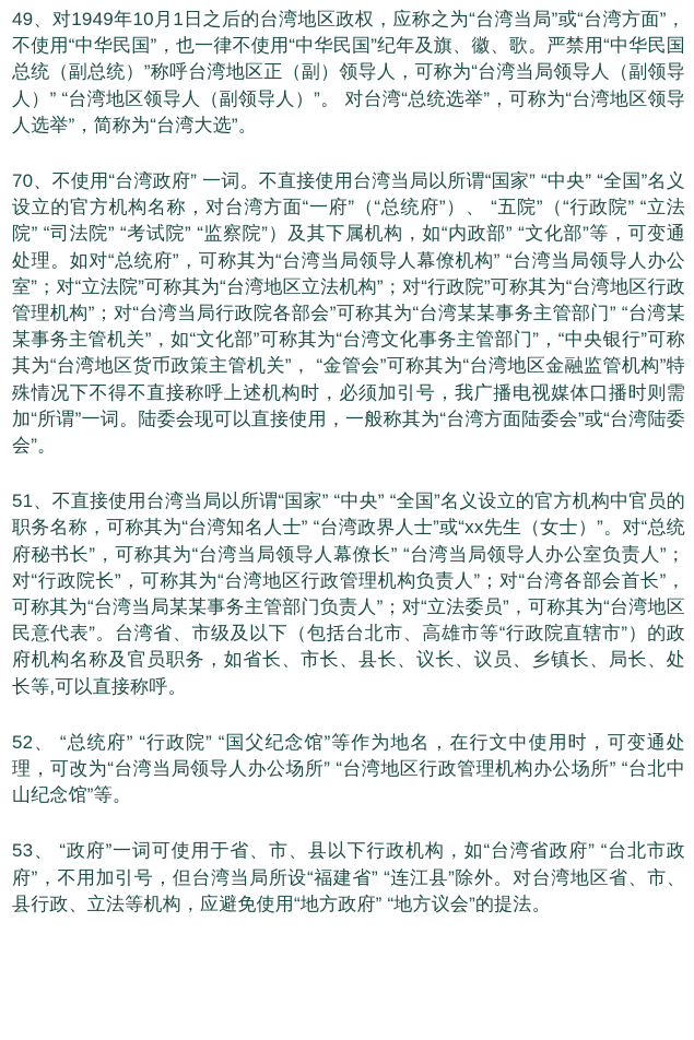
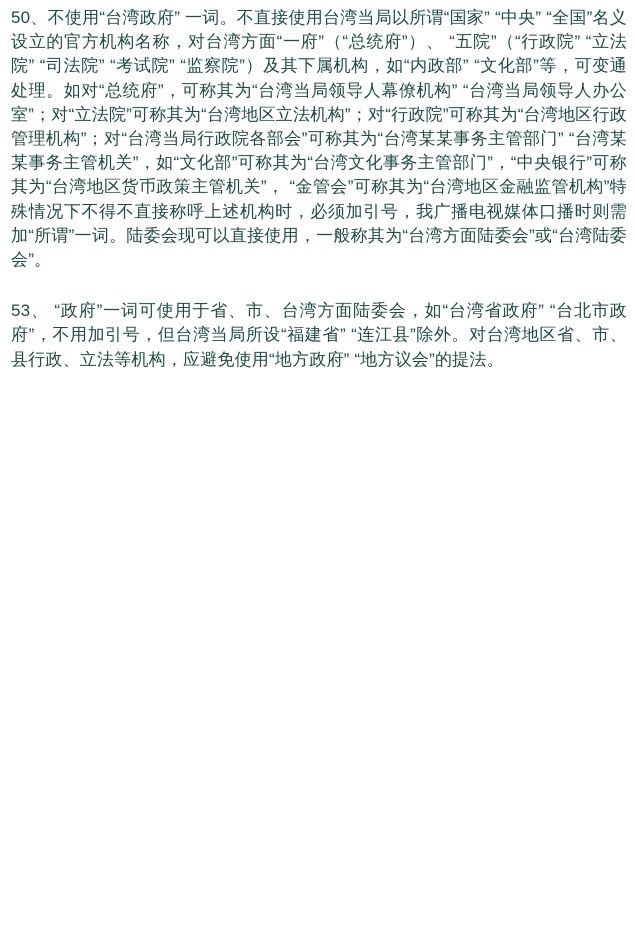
- 49、对1949年10月1日之后的台湾地区政权，应称之为“台湾当局”或“台湾方面”，不使用“中华民国”，也一律不使用“中华民国”纪年及旗、徽、歌。严禁用“中华民国总统（副总统）”称呼台湾地区正（副）领导人，可称为“台湾当局领导人（副领导人）” “台湾地区领导人（副领导人）”。 对台湾“总统选举”，可称为“台湾地区领导人选举”，简称为“台湾大选”。
- 70、不使用“台湾政府” 一词。不直接使用台湾当局以所谓“国家” “中央” “全国”名义设立的官方机构名称，对台湾方面“一府”（“总统府”）、 “五院”（“行政院” “立法院” “司法院” “考试院” “监察院”）及其下属机构，如“内政部” “文化部”等，可变通处理。如对“总统府”，可称其为“台湾当局领导人幕僚机构” “台湾当局领导人办公室”；对“立法院”可称其为“台湾地区立法机构”；对“行政院”可称其为“台湾地区行政管理机构”；对“台湾当局行政院各部会”可称其为“台湾某某事务主管部门” “台湾某某事务主管机关”，如“文化部”可称其为“台湾文化事务主管部门”，“中央银行”可称其为“台湾地区货币政策主管机关”， “金管会”可称其为“台湾地区金融监管机构”特殊情况下不得不直接称呼上述机构时，必须加引号，我广播电视媒体口播时则需加“所谓”一词。陆委会现可以直接使用，一般称其为“台湾方面陆委会”或“台湾陆委会”。
+ 50、不使用“台湾政府” 一词。不直接使用台湾当局以所谓“国家” “中央” “全国”名义设立的官方机构名称，对台湾方面“一府”（“总统府”）、 “五院”（“行政院” “立法院” “司法院” “考试院” “监察院”）及其下属机构，如“内政部” “文化部”等，可变通处理。如对“总统府”，可称其为“台湾当局领导人幕僚机构” “台湾当局领导人办公室”；对“立法院”可称其为“台湾地区立法机构”；对“行政院”可称其为“台湾地区行政管理机构”；对“台湾当局行政院各部会”可称其为“台湾某某事务主管部门” “台湾某某事务主管机关”，如“文化部”可称其为“台湾文化事务主管部门”，“中央银行”可称其为“台湾地区货币政策主管机关”， “金管会”可称其为“台湾地区金融监管机构”特殊情况下不得不直接称呼上述机构时，必须加引号，我广播电视媒体口播时则需加“所谓”一词。陆委会现可以直接使用，一般称其为“台湾方面陆委会”或“台湾陆委会”。
- 51、不直接使用台湾当局以所谓“国家” “中央” “全国”名义设立的官方机构中官员的职务名称，可称其为“台湾知名人士” “台湾政界人士”或“xx先生（女士）”。对“总统府秘书长”，可称其为“台湾当局领导人幕僚长” “台湾当局领导人办公室负责人”；对“行政院长”，可称其为“台湾地区行政管理机构负责人”；对“台湾各部会首长”，可称其为“台湾当局某某事务主管部门负责人”；对“立法委员”，可称其为“台湾地区民意代表”。台湾省、市级及以下（包括台北市、高雄市等“行政院直辖市”）的政府机构名称及官员职务，如省长、市长、县长、议长、议员、乡镇长、局长、处长等,可以直接称呼。
- 52、 “总统府” “行政院” “国父纪念馆”等作为地名，在行文中使用时，可变通处理，可改为“台湾当局领导人办公场所” “台湾地区行政管理机构办公场所” “台北中山纪念馆”等。
- 53、 “政府”一词可使用于省、市、县以下行政机构，如“台湾省政府” “台北市政府”，不用加引号，但台湾当局所设“福建省” “连江县”除外。对台湾地区省、市、县行政、立法等机构，应避免使用“地方政府” “地方议会”的提法。
+ 53、 “政府”一词可使用于省、市、台湾方面陆委会，如“台湾省政府” “台北市政府”，不用加引号，但台湾当局所设“福建省” “连江县”除外。对台湾地区省、市、县行政、立法等机构，应避免使用“地方政府” “地方议会”的提法。
